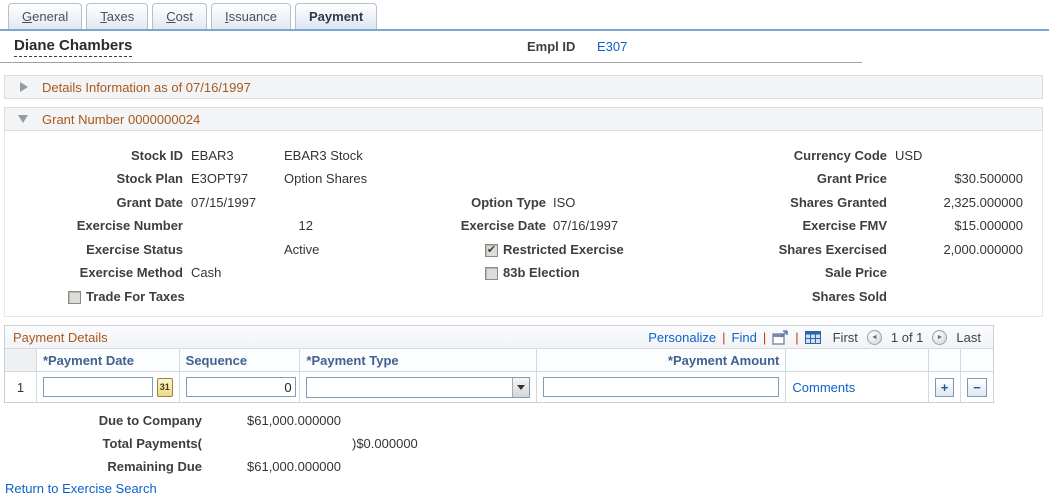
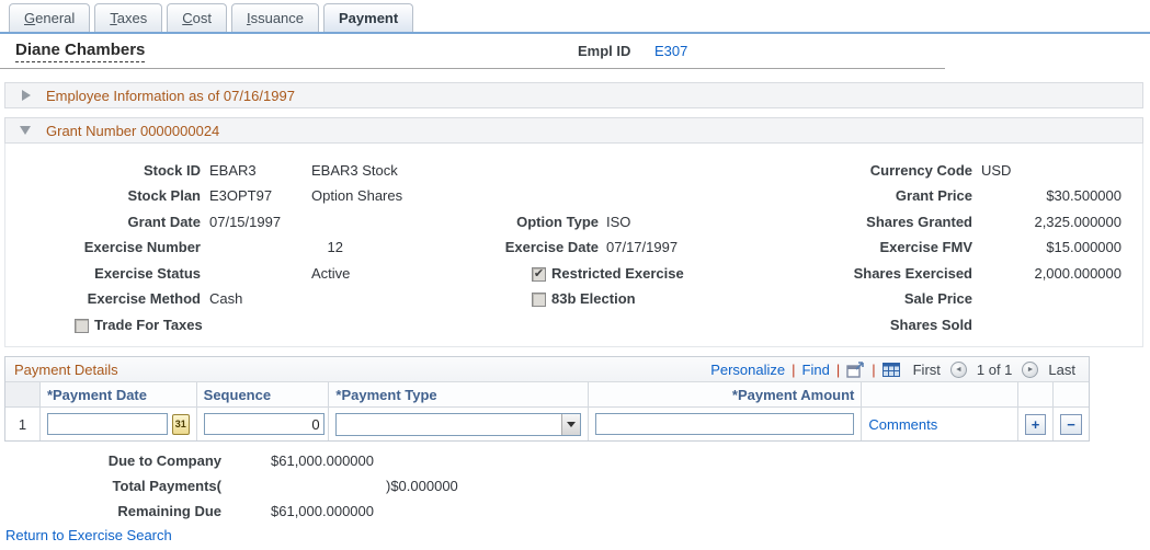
  General
  Taxes
  Cost
  Issuance
  Payment
  Diane Chambers
  Empl ID
  E307
- Details Information as of 07/16/1997
+ Employee Information as of 07/16/1997
  Grant Number 0000000024
  Stock ID
  EBAR3
  EBAR3 Stock
  Stock Plan
  E3OPT97
  Option Shares
  Grant Date
  07/15/1997
  Exercise Number
  12
  Exercise Status
  Active
  Exercise Method
  Cash
  Trade For Taxes
  Option Type
  ISO
  Exercise Date
- 07/16/1997
+ 07/17/1997
  ✔
  Restricted Exercise
  83b Election
  Currency Code
  USD
  Grant Price
  $30.500000
  Shares Granted
  2,325.000000
  Exercise FMV
  $15.000000
  Shares Exercised
  2,000.000000
  Sale Price
  Shares Sold
  Payment Details
  Personalize
  |
  Find
  |
  |
  First
  1 of 1
  Last
  *Payment Date
  Sequence
  *Payment Type
  *Payment Amount
  1
  31
  0
  Comments
  +
  −
  Due to Company
  $61,000.000000
  Total Payments(
  )$0.000000
  Remaining Due
  $61,000.000000
  Return to Exercise Search
